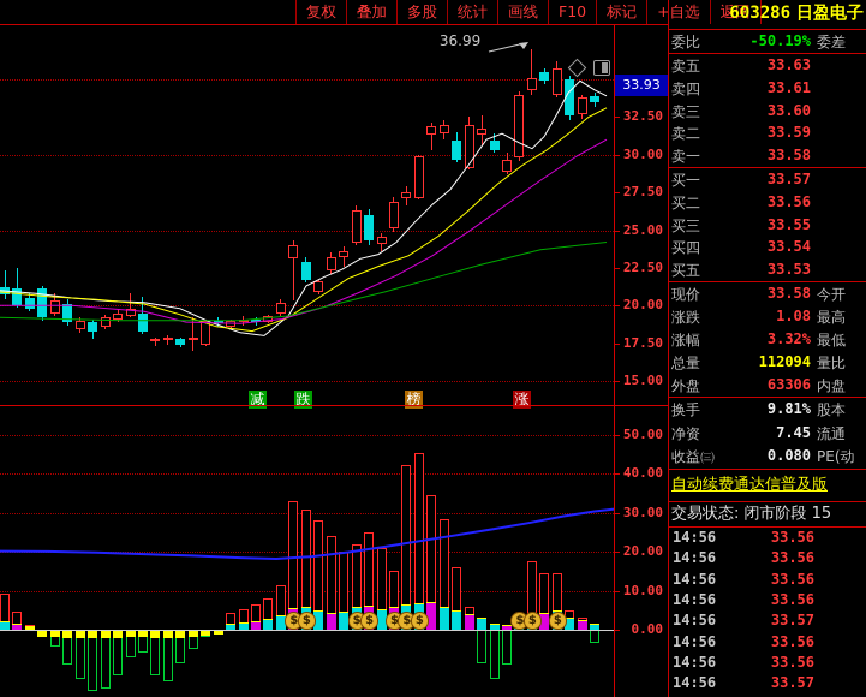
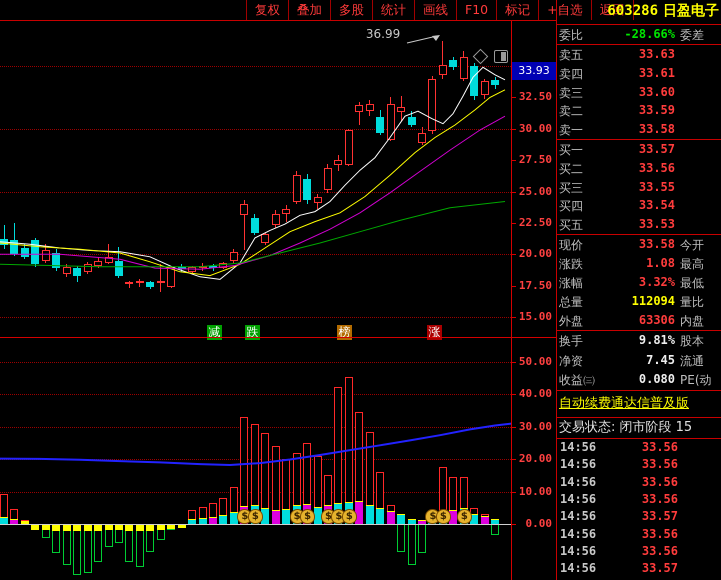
  复权
  叠加
  多股
  统计
  画线
  F10
  标记
  +自选
  返回
  36.99
  减
  跌
  榜
  涨
  $
  $
  $
  $
  $
  $
  $
  $
  $
  $
  33.93
  32.50
  30.00
  27.50
  25.00
  22.50
  20.00
  17.50
  15.00
  50.00
  40.00
  30.00
  20.00
  10.00
  0.00
  603286 日盈电子
  委比
- -50.19%
+ -28.66%
  委差
  卖五
  33.63
  卖四
  33.61
  卖三
  33.60
  卖二
  33.59
  卖一
  33.58
  买一
  33.57
  买二
  33.56
  买三
  33.55
  买四
  33.54
  买五
  33.53
  现价
  33.58
  今开
  涨跌
  1.08
  最高
  涨幅
  3.32%
  最低
  总量
  112094
  量比
  外盘
  63306
  内盘
  换手
  9.81%
  股本
  净资
  7.45
  流通
  收益㈢
  0.080
  PE(动
  自动续费通达信普及版
  交易状态: 闭市阶段 15
  14:56
  33.56
  14:56
  33.56
  14:56
  33.56
  14:56
  33.56
  14:56
  33.57
  14:56
  33.56
  14:56
  33.56
  14:56
  33.57
